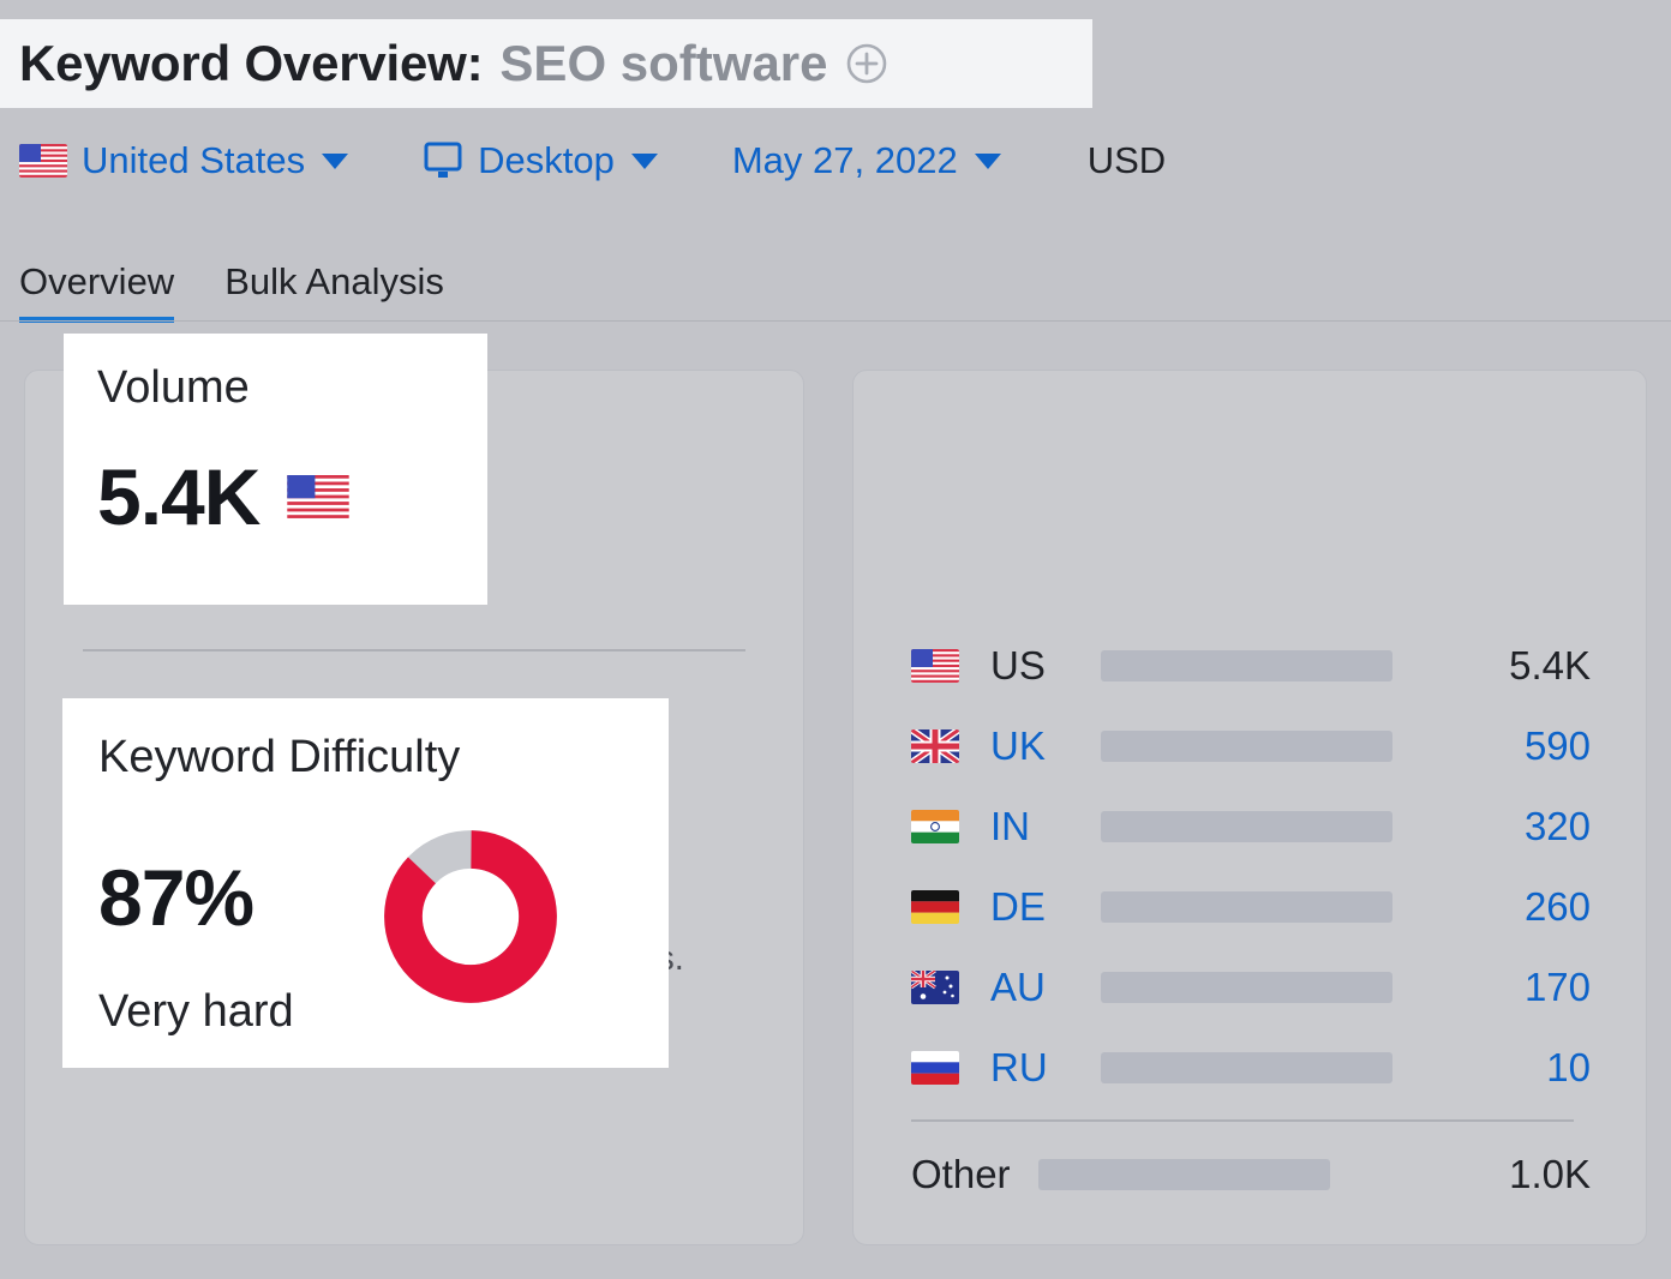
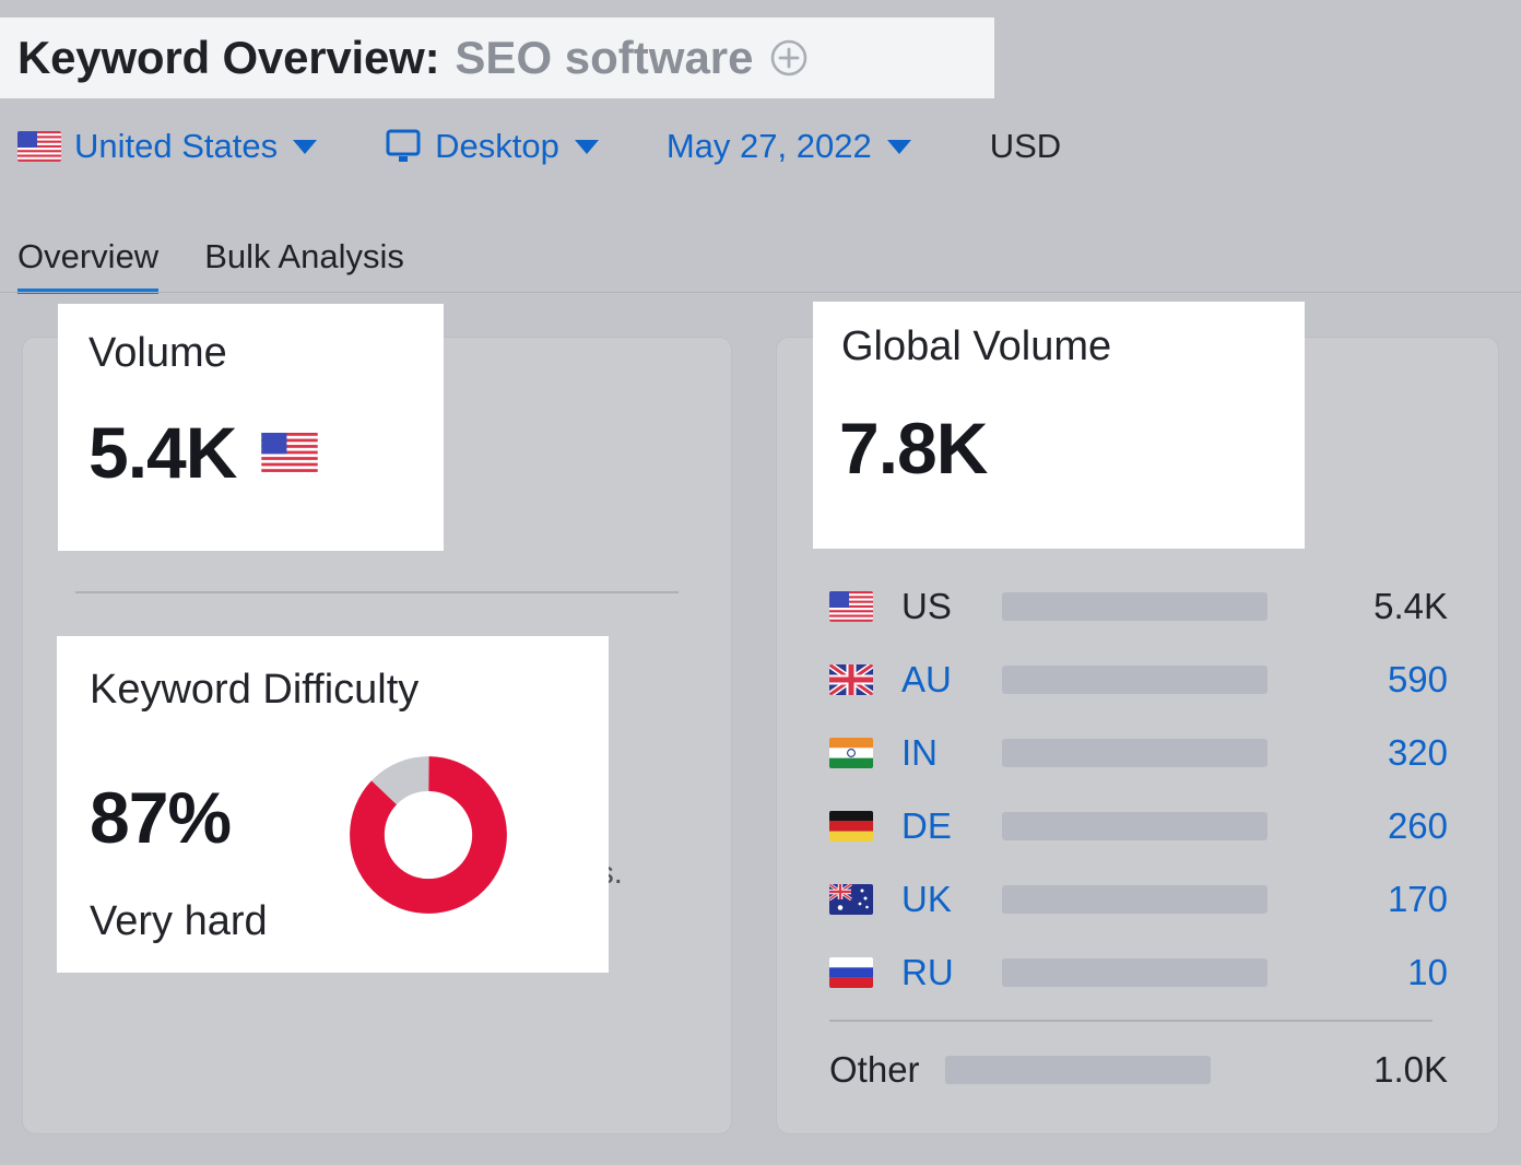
  Keyword Overview:
  SEO software
  United States
  Desktop
  May 27, 2022
  USD
  Overview
  Bulk Analysis
  US
  5.4K
- UK
+ AU
  590
  IN
  320
  DE
  260
- AU
+ UK
  170
  RU
  10
  Other
  1.0K
  Volume
  5.4K
  Keyword Difficulty
  87%
  Very hard
+ Global Volume
+ 7.8K
